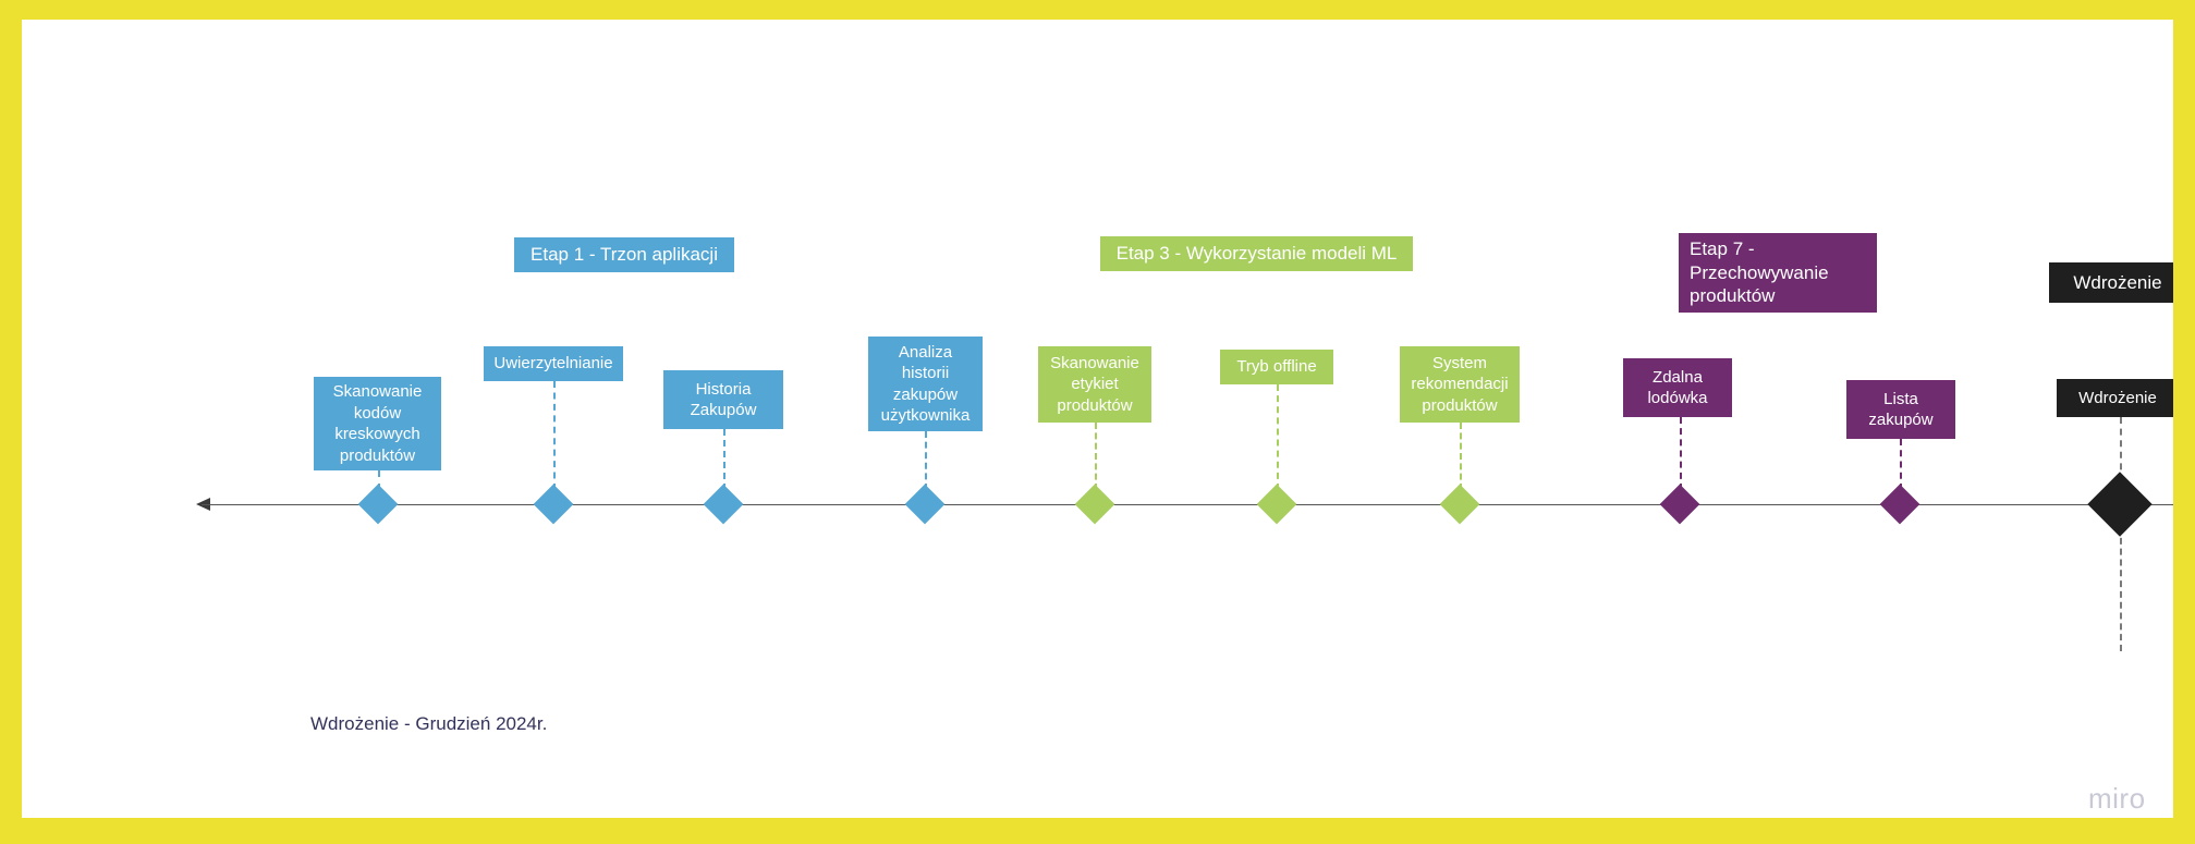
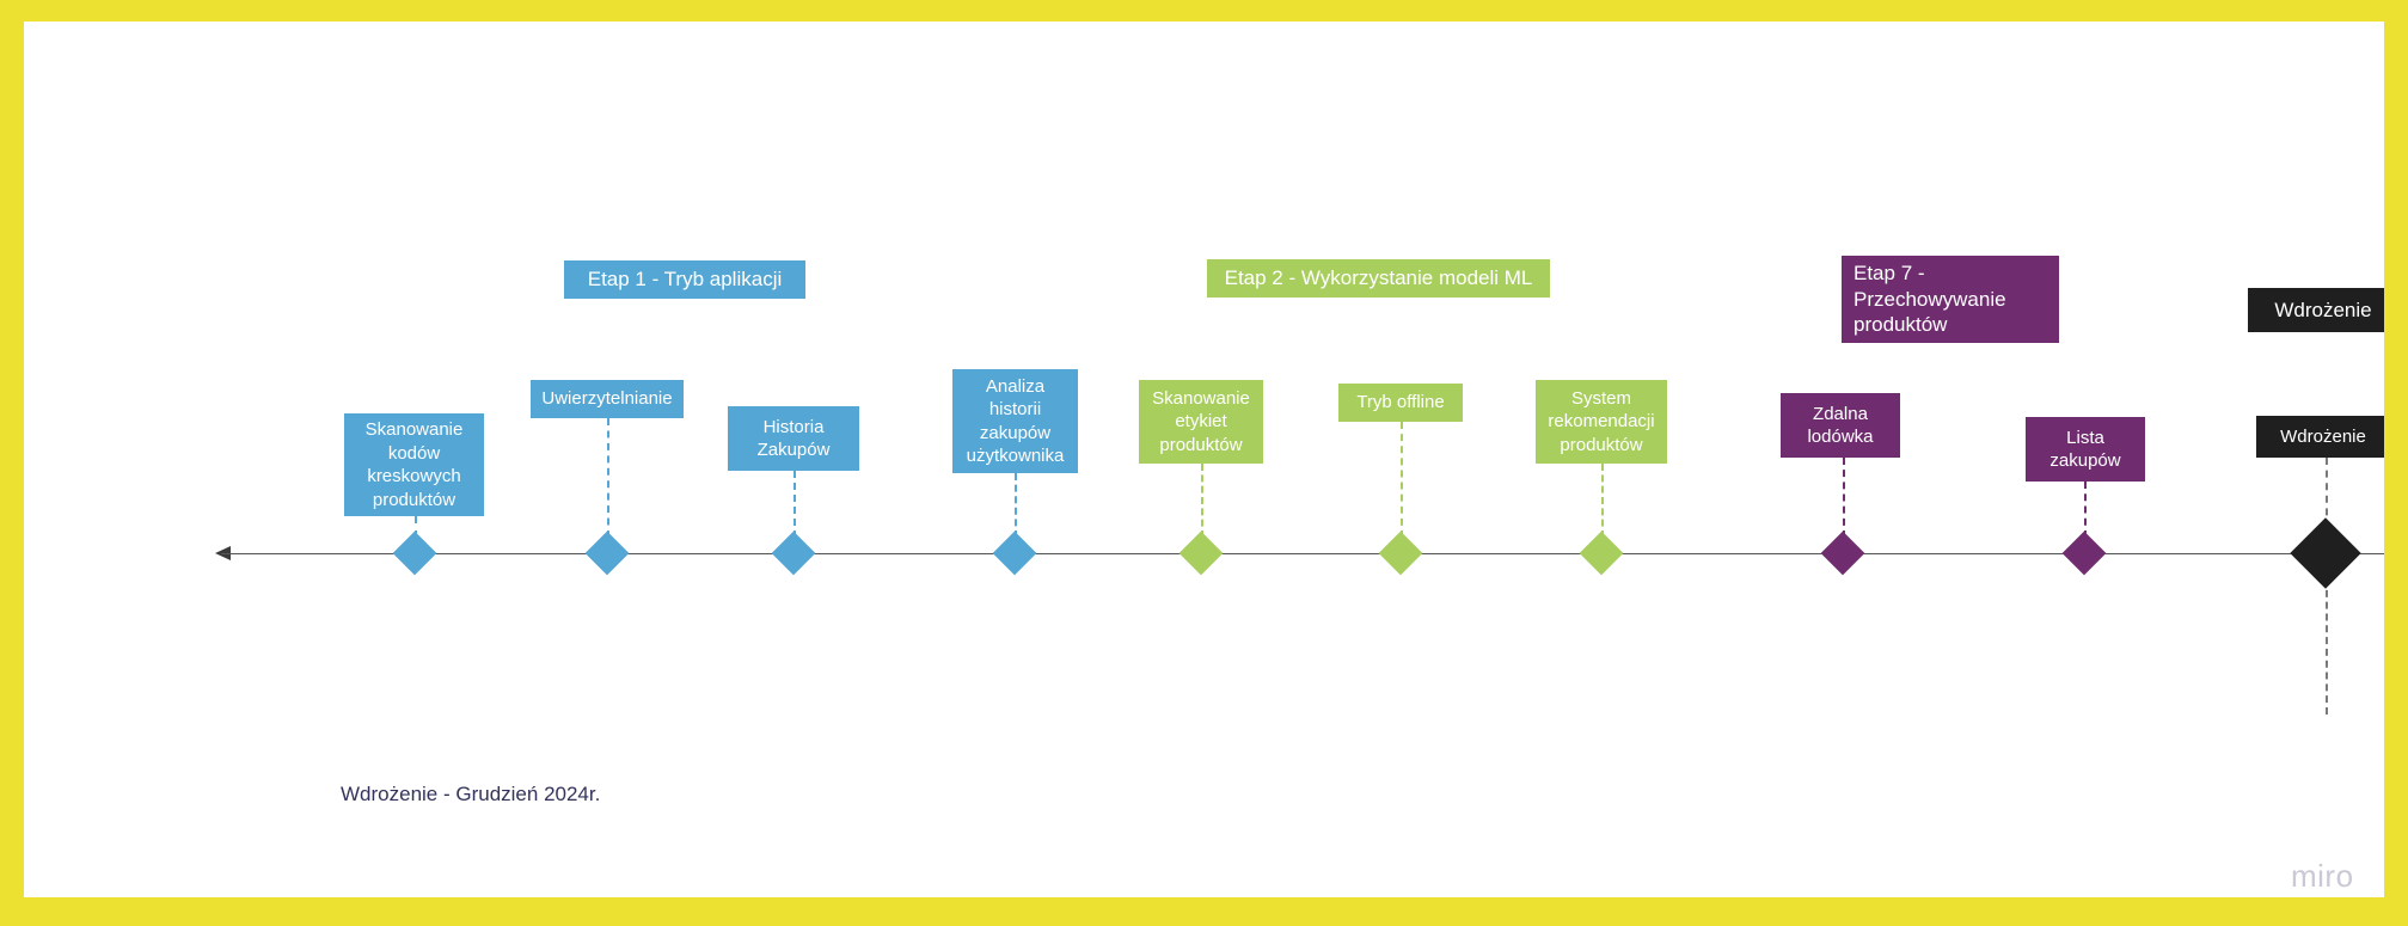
- Etap 1 - Trzon aplikacji
+ Etap 1 - Tryb aplikacji
- Etap 3 - Wykorzystanie modeli ML
+ Etap 2 - Wykorzystanie modeli ML
  Etap 7 - Przechowywanie produktów
  Wdrożenie
  Skanowanie
  kodów
  kreskowych
  produktów
  Uwierzytelnianie
  Historia
  Zakupów
  Analiza
  historii
  zakupów
  użytkownika
  Skanowanie
  etykiet
  produktów
  Tryb offline
  System
  rekomendacji
  produktów
  Zdalna
  lodówka
  Lista
  zakupów
  Wdrożenie
  Wdrożenie - Grudzień 2024r.
  miro
